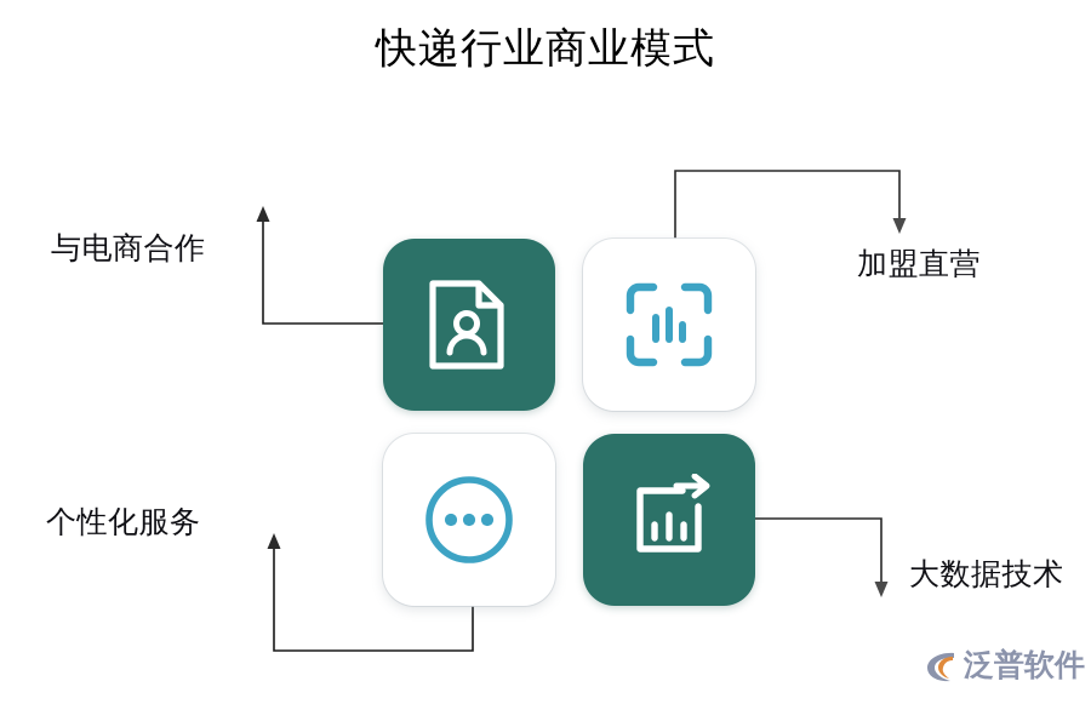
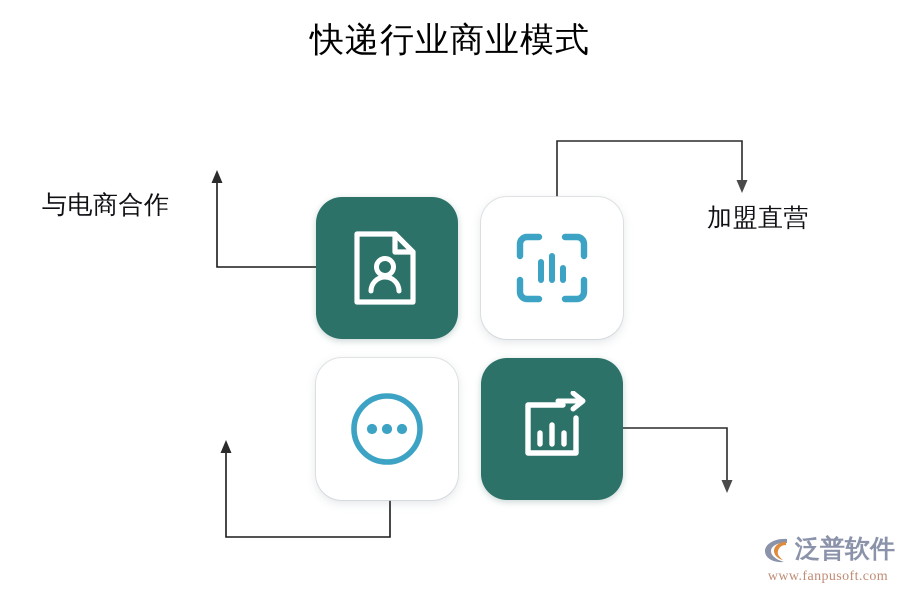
  快递行业商业模式
  与电商合作
  加盟直营
- 个性化服务
- 大数据技术
  泛普软件
+ www.fanpusoft.com
